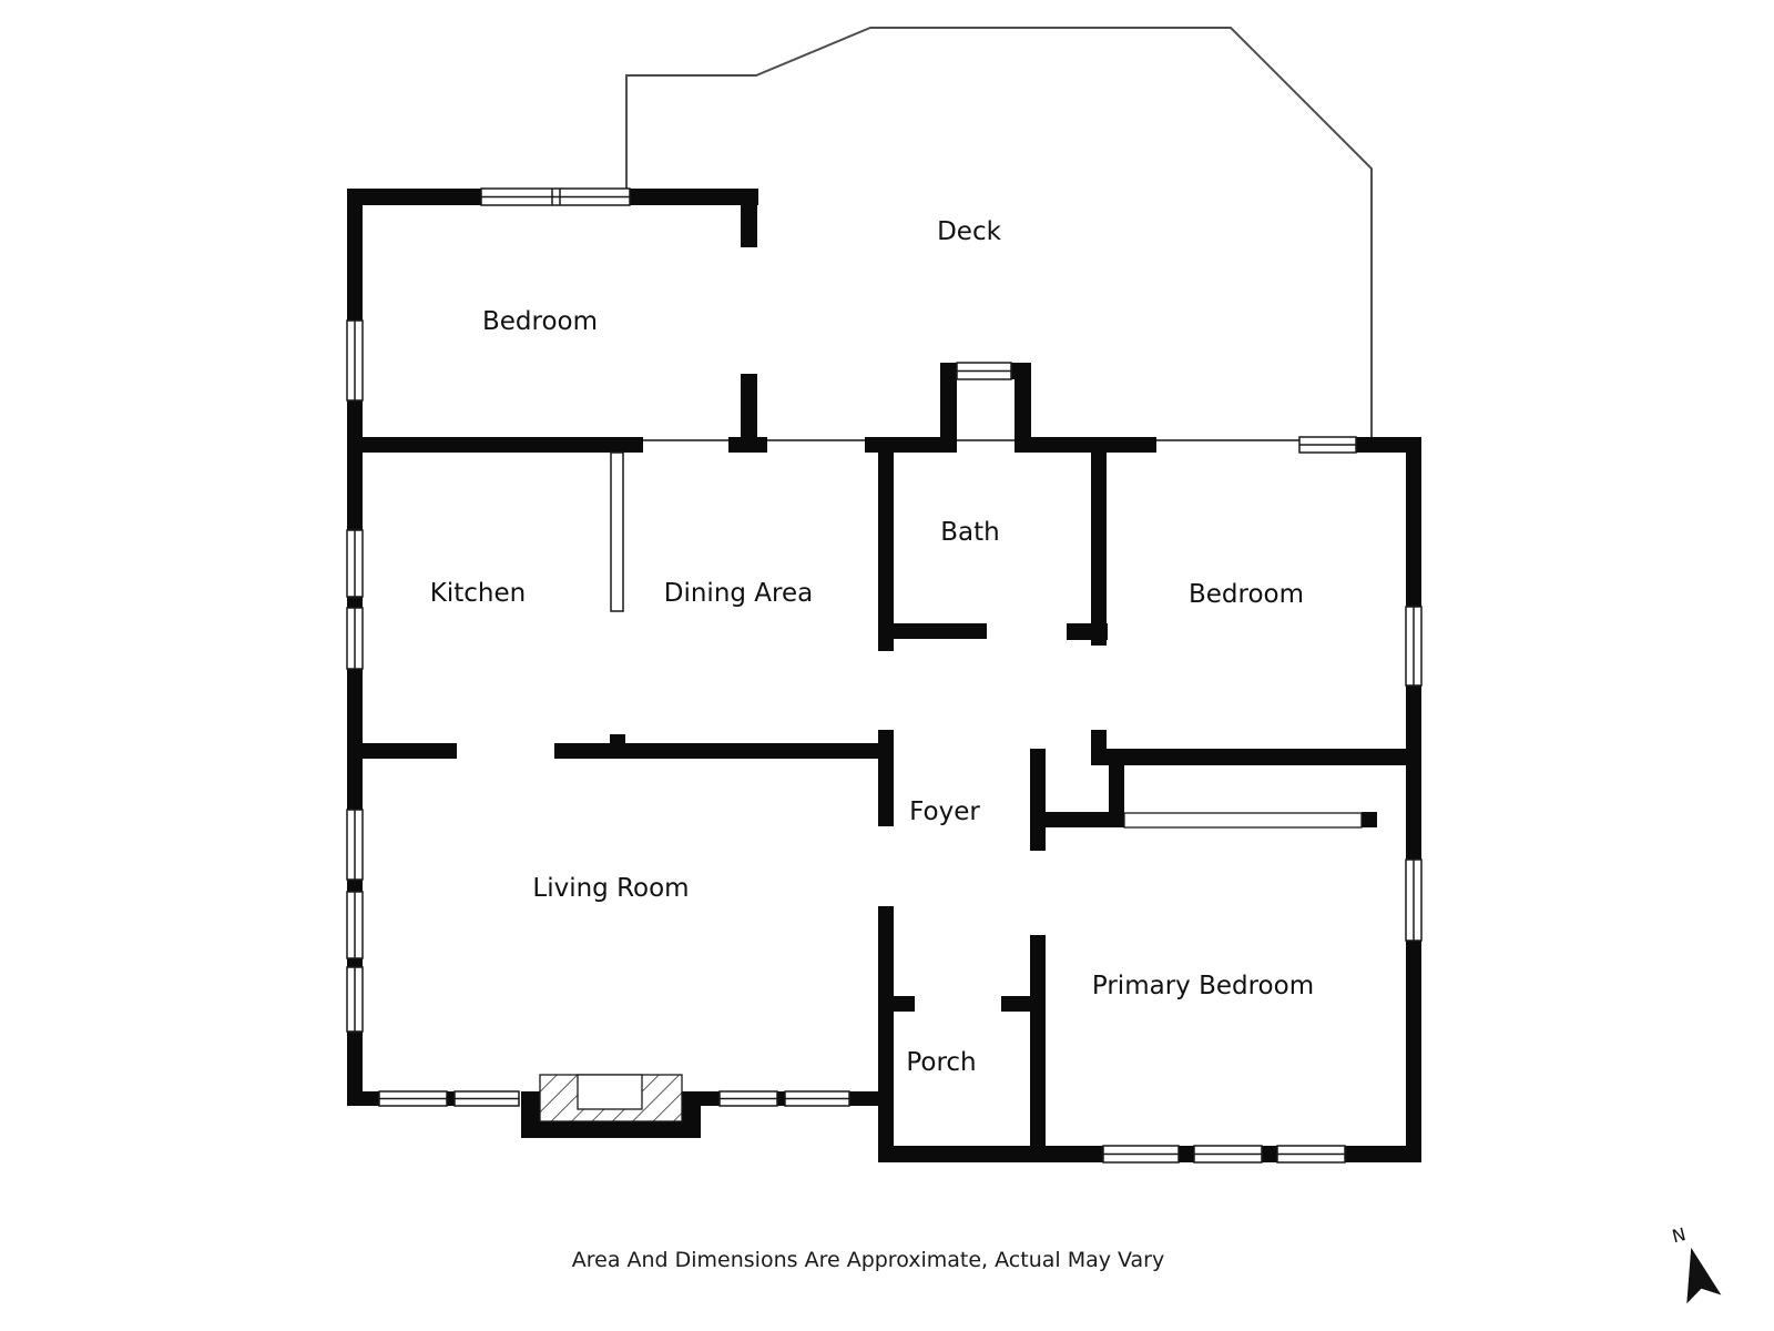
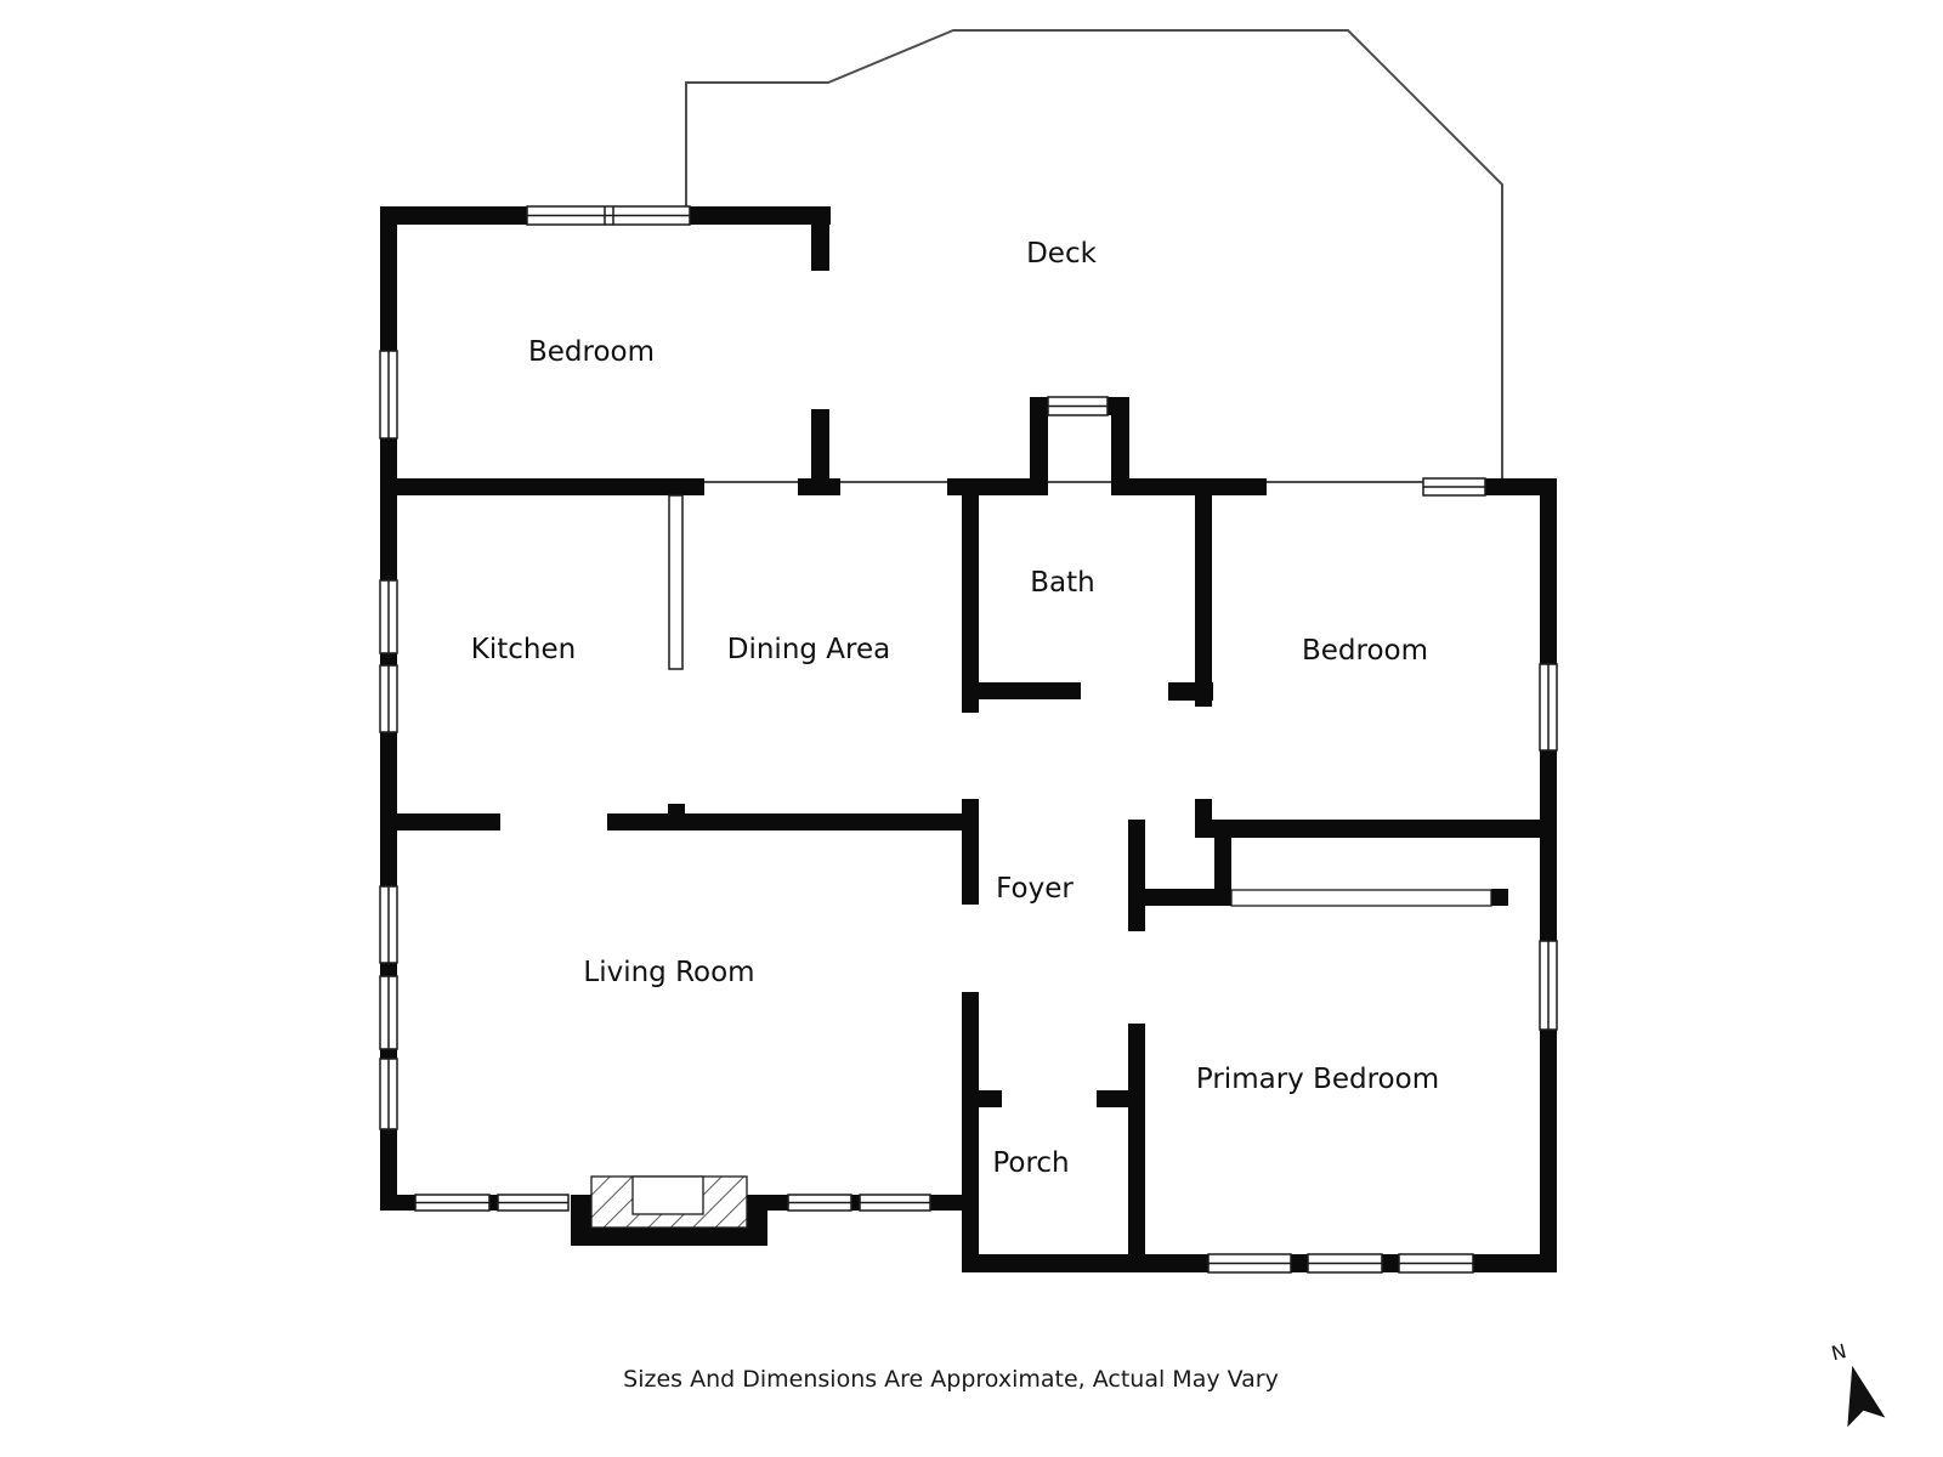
  Deck
  Bedroom
  Kitchen
  Dining Area
  Bath
  Bedroom
  Foyer
  Living Room
  Primary Bedroom
  Porch
- Area And Dimensions Are Approximate, Actual May Vary
+ Sizes And Dimensions Are Approximate, Actual May Vary
